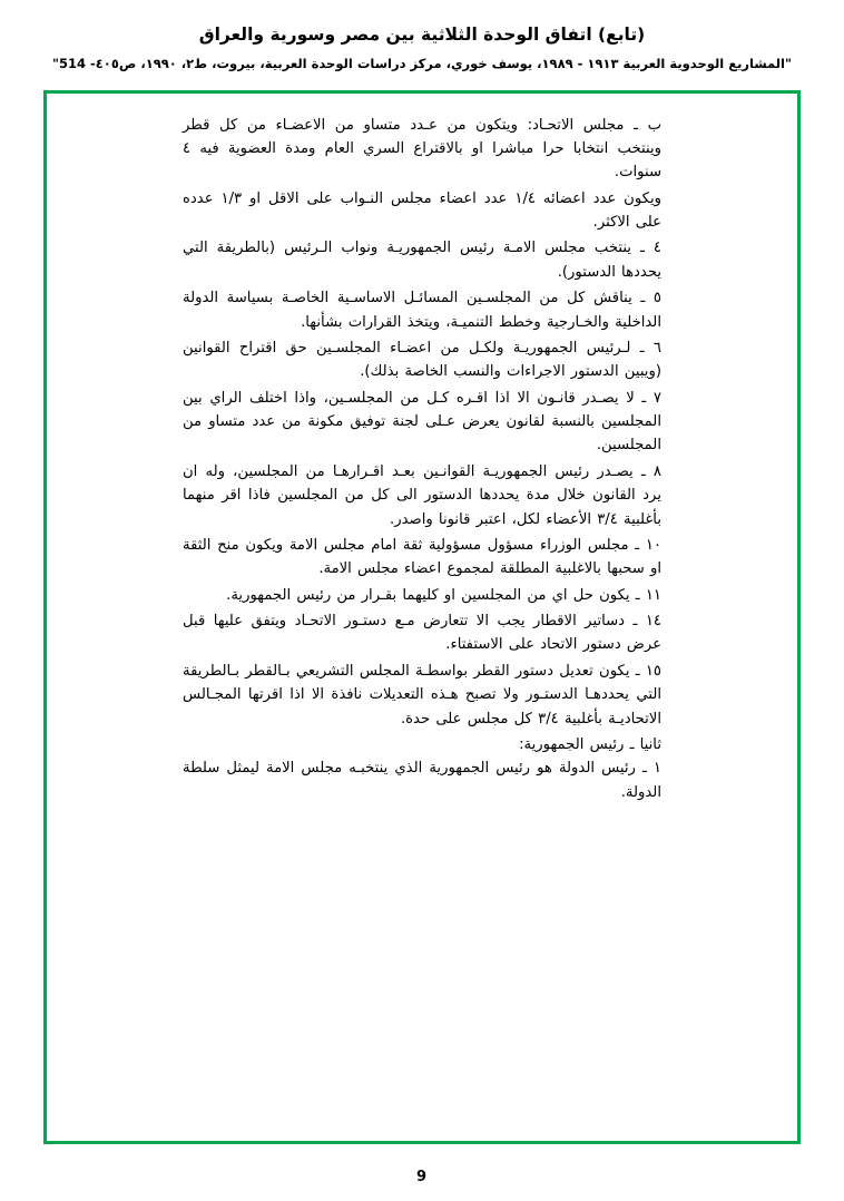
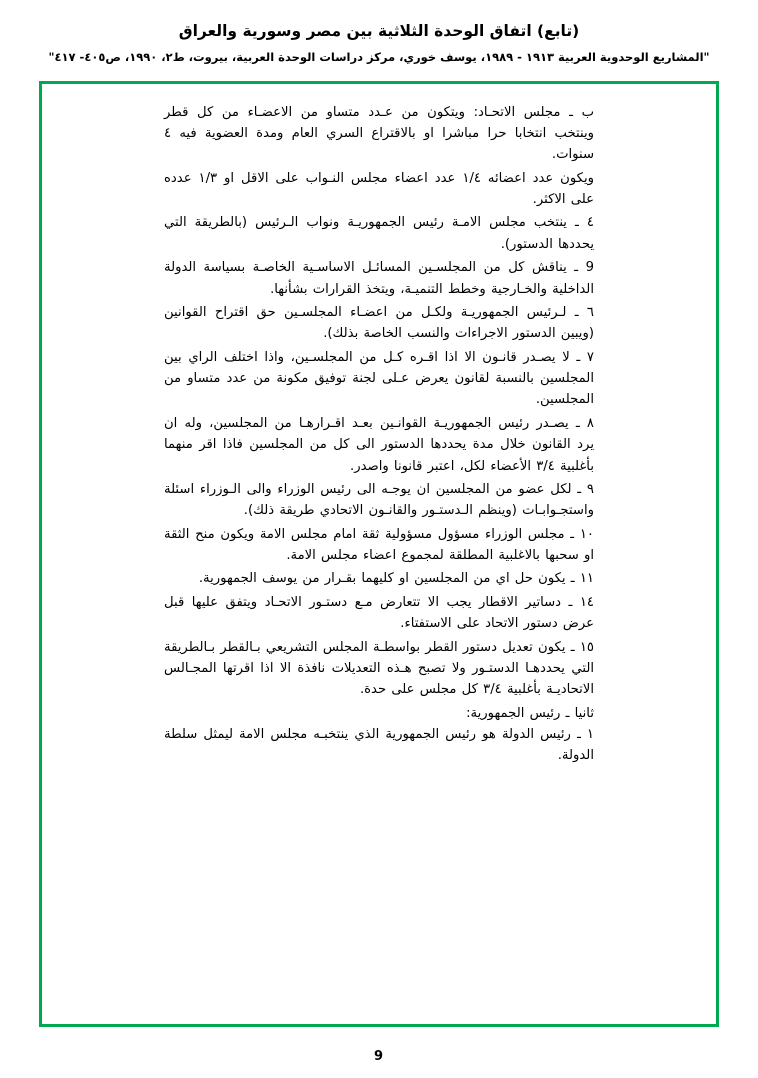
  (تابع) اتفاق الوحدة الثلاثية بين مصر وسورية والعراق
- "المشاريع الوحدوية العربية ١٩١٣ - ١٩٨٩، يوسف خوري، مركز دراسات الوحدة العربية، بيروت، ط٢، ١٩٩٠، ص٤٠٥- 514"
+ "المشاريع الوحدوية العربية ١٩١٣ - ١٩٨٩، يوسف خوري، مركز دراسات الوحدة العربية، بيروت، ط٢، ١٩٩٠، ص٤٠٥- ٤١٧"
  ب ـ مجلس الاتحـاد: ويتكون من عـدد متساو من الاعضـاء من كل قطر وينتخب انتخابا حرا مباشرا او بالاقتراع السري العام ومدة العضوية فيه ٤ سنوات.
  ويكون عدد اعضائه ١/٤ عدد اعضاء مجلس النـواب على الاقل او ١/٣ عدده على الاكثر.
  ٤ ـ ينتخب مجلس الامـة رئيس الجمهوريـة ونواب الـرئيس (بالطريقة التي يحددها الدستور).
- ٥ ـ يناقش كل من المجلسـين المسائـل الاساسـية الخاصـة بسياسة الدولة الداخلية والخـارجية وخطط التنميـة، ويتخذ القرارات بشأنها.
+ 9 ـ يناقش كل من المجلسـين المسائـل الاساسـية الخاصـة بسياسة الدولة الداخلية والخـارجية وخطط التنميـة، ويتخذ القرارات بشأنها.
  ٦ ـ لـرئيس الجمهوريـة ولكـل من اعضـاء المجلسـين حق اقتراح القوانين (ويبين الدستور الاجراءات والنسب الخاصة بذلك).
  ٧ ـ لا يصـدر قانـون الا اذا اقـره كـل من المجلسـين، واذا اختلف الراي بين المجلسين بالنسبة لقانون يعرض عـلى لجنة توفيق مكونة من عدد متساو من المجلسين.
  ٨ ـ يصـدر رئيس الجمهوريـة القوانـين بعـد اقـرارهـا من المجلسين، وله ان يرد القانون خلال مدة يحددها الدستور الى كل من المجلسين فاذا اقر منهما بأغلبية ٣/٤ الأعضاء لكل، اعتبر قانونا واصدر.
+ ٩ ـ لكل عضو من المجلسين ان يوجـه الى رئيس الوزراء والى الـوزراء اسئلة واستجـوابـات (وينظم الـدستـور والقانـون الاتحادي طريقة ذلك).
  ١٠ ـ مجلس الوزراء مسؤول مسؤولية ثقة امام مجلس الامة ويكون منح الثقة او سحبها بالاغلبية المطلقة لمجموع اعضاء مجلس الامة.
- ١١ ـ يكون حل اي من المجلسين او كليهما بقـرار من رئيس الجمهورية.
+ ١١ ـ يكون حل اي من المجلسين او كليهما بقـرار من يوسف الجمهورية.
  ١٤ ـ دساتير الاقطار يجب الا تتعارض مـع دستـور الاتحـاد ويتفق عليها قبل عرض دستور الاتحاد على الاستفتاء.
  ١٥ ـ يكون تعديل دستور القطر بواسطـة المجلس التشريعي بـالقطر بـالطريقة التي يحددهـا الدستـور ولا تصبح هـذه التعديلات نافذة الا اذا اقرتها المجـالس الاتحاديـة بأغلبية ٣/٤ كل مجلس على حدة.
  ثانيا ـ رئيس الجمهورية:
  ١ ـ رئيس الدولة هو رئيس الجمهورية الذي ينتخبـه مجلس الامة ليمثل سلطة الدولة.
  9
